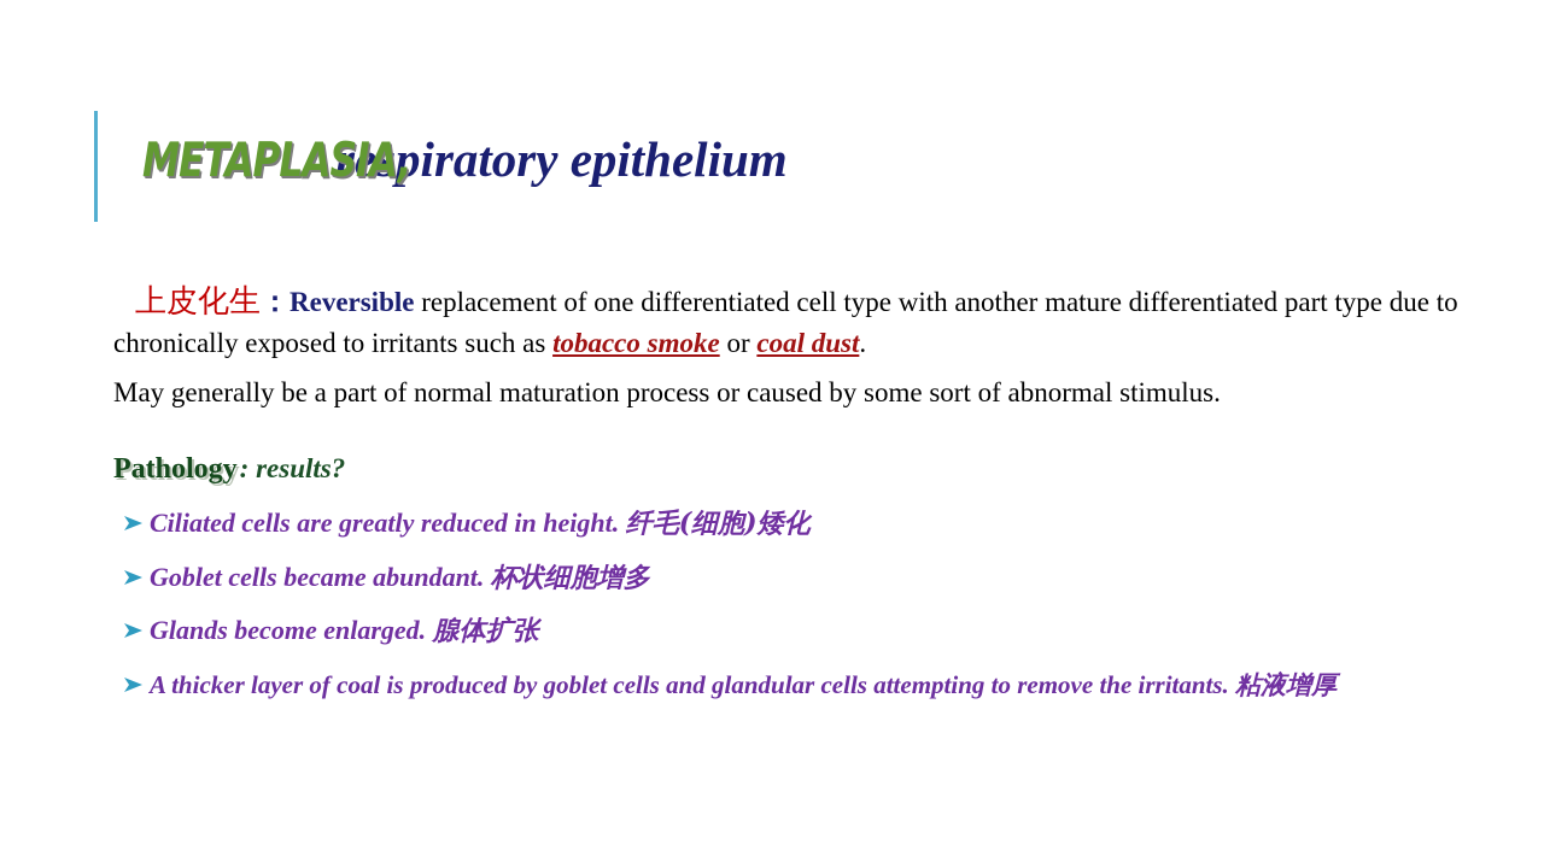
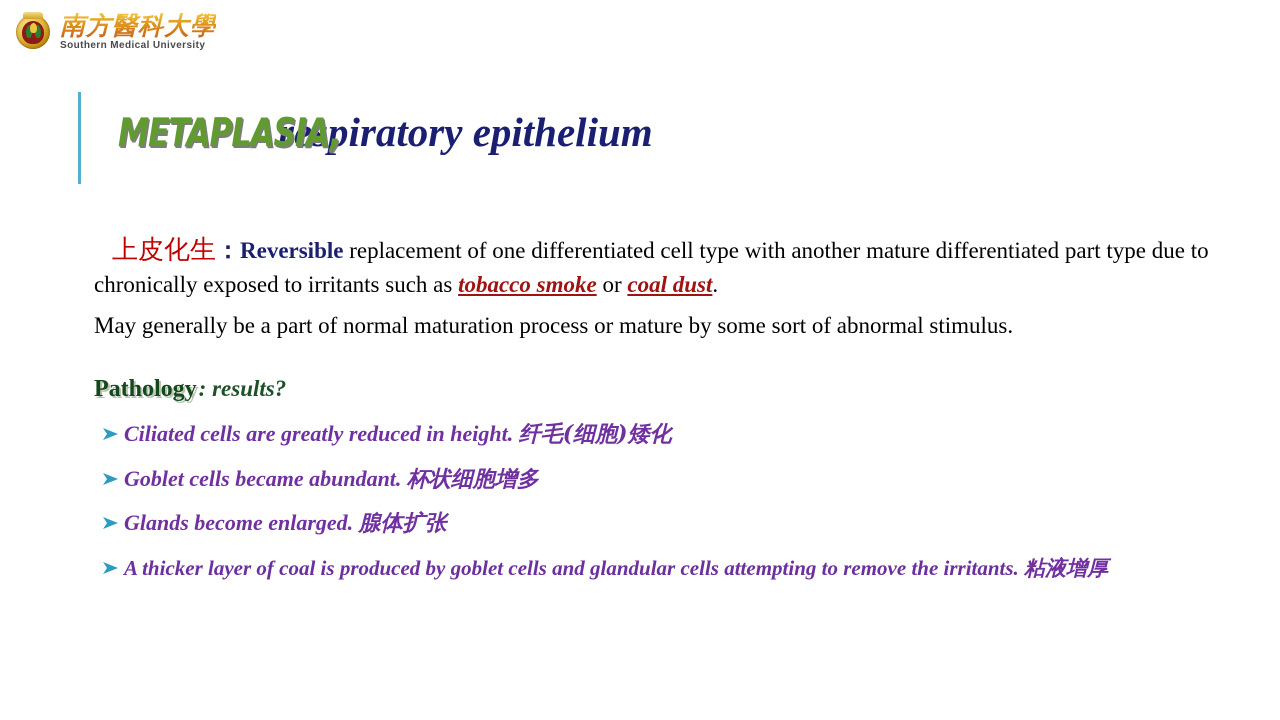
+ 南方醫科大學
+ Southern Medical University
  METAPLASIA,
  respiratory epithelium
  上皮化生：Reversible replacement of one differentiated cell type with another mature differentiated part type due to chronically exposed to irritants such as tobacco smoke or coal dust.
- May generally be a part of normal maturation process or caused by some sort of abnormal stimulus.
+ May generally be a part of normal maturation process or mature by some sort of abnormal stimulus.
  Pathology: results?
  Ciliated cells are greatly reduced in height. 纤毛(细胞)矮化
  Goblet cells became abundant. 杯状细胞增多
  Glands become enlarged. 腺体扩张
  A thicker layer of coal is produced by goblet cells and glandular cells attempting to remove the irritants. 粘液增厚
